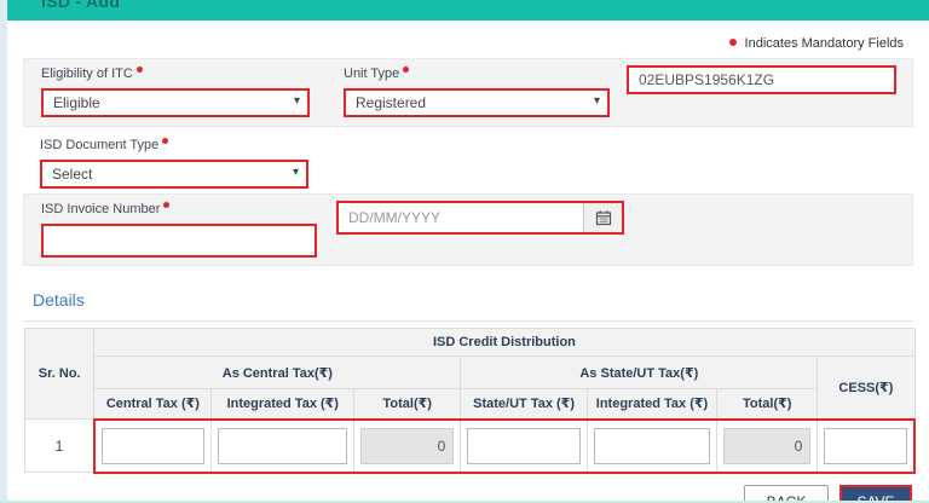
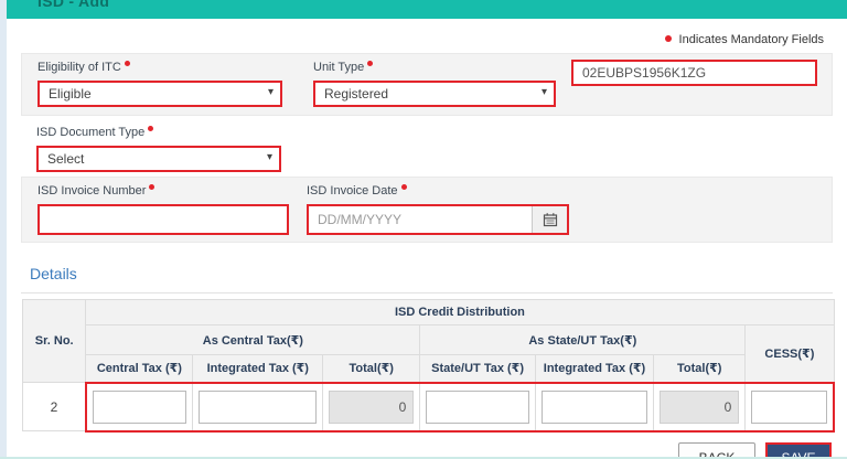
  ISD - Add
  Indicates Mandatory Fields
  Eligibility of ITC
  Eligible
  ▾
  Unit Type
  Registered
  ▾
  02EUBPS1956K1ZG
  ISD Document Type
  Select
  ▾
  ISD Invoice Number
+ ISD Invoice Date
  DD/MM/YYYY
  Details
  Sr. No.	ISD Credit Distribution
  As Central Tax(₹)	As State/UT Tax(₹)	CESS(₹)
  Central Tax (₹)	Integrated Tax (₹)	Total(₹)	State/UT Tax (₹)	Integrated Tax (₹)	Total(₹)
- 1			0			0
+ 2			0			0
